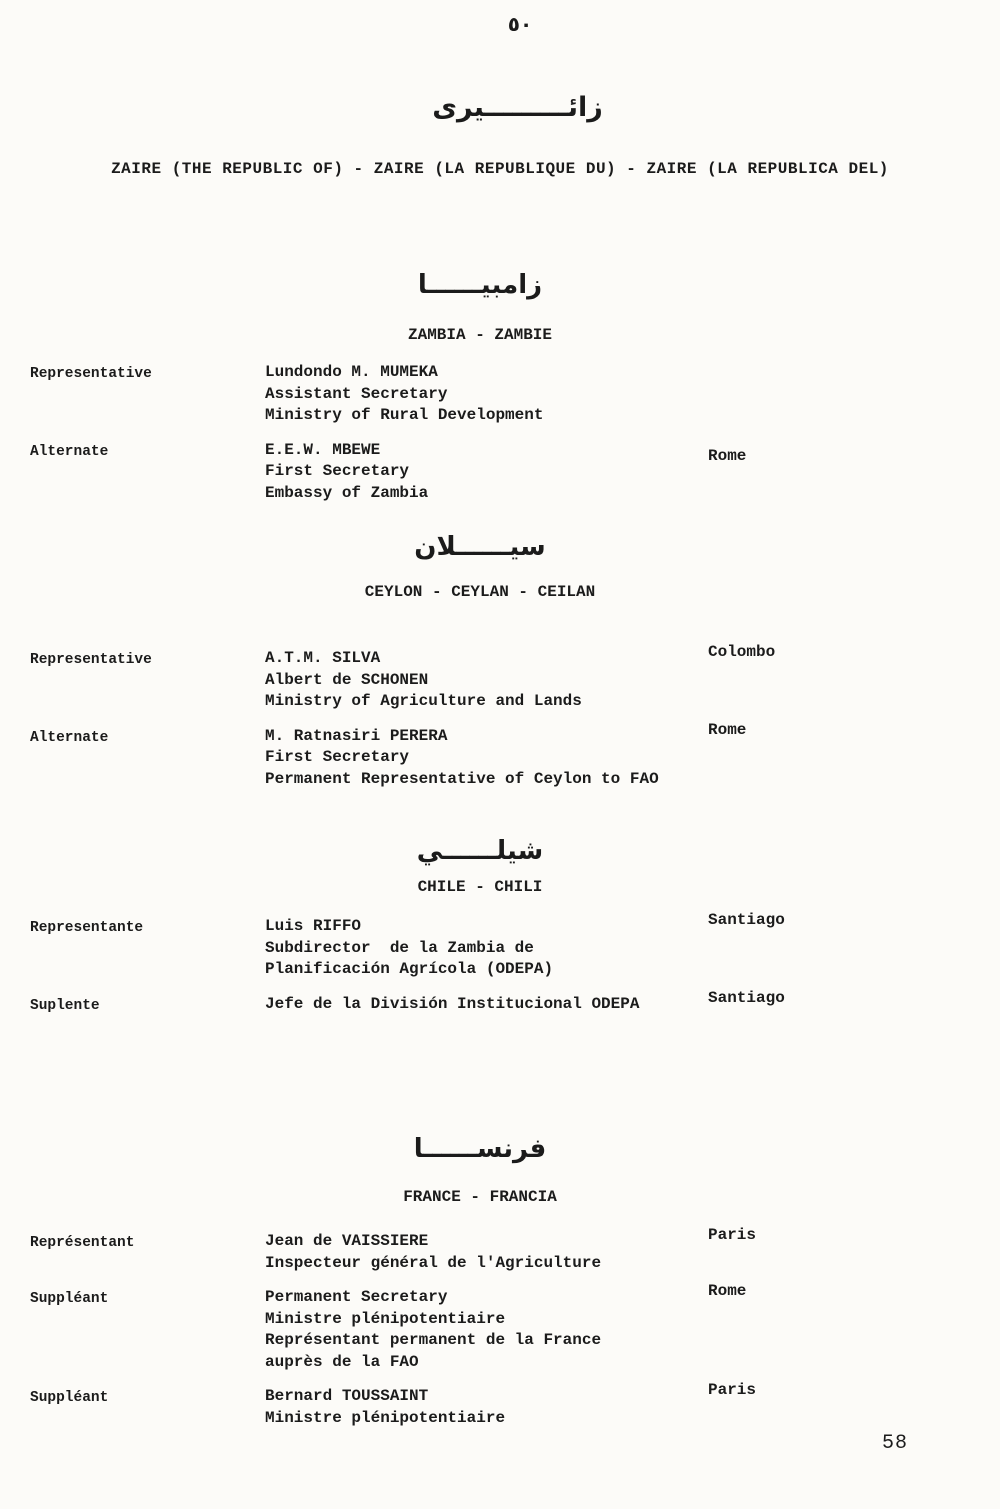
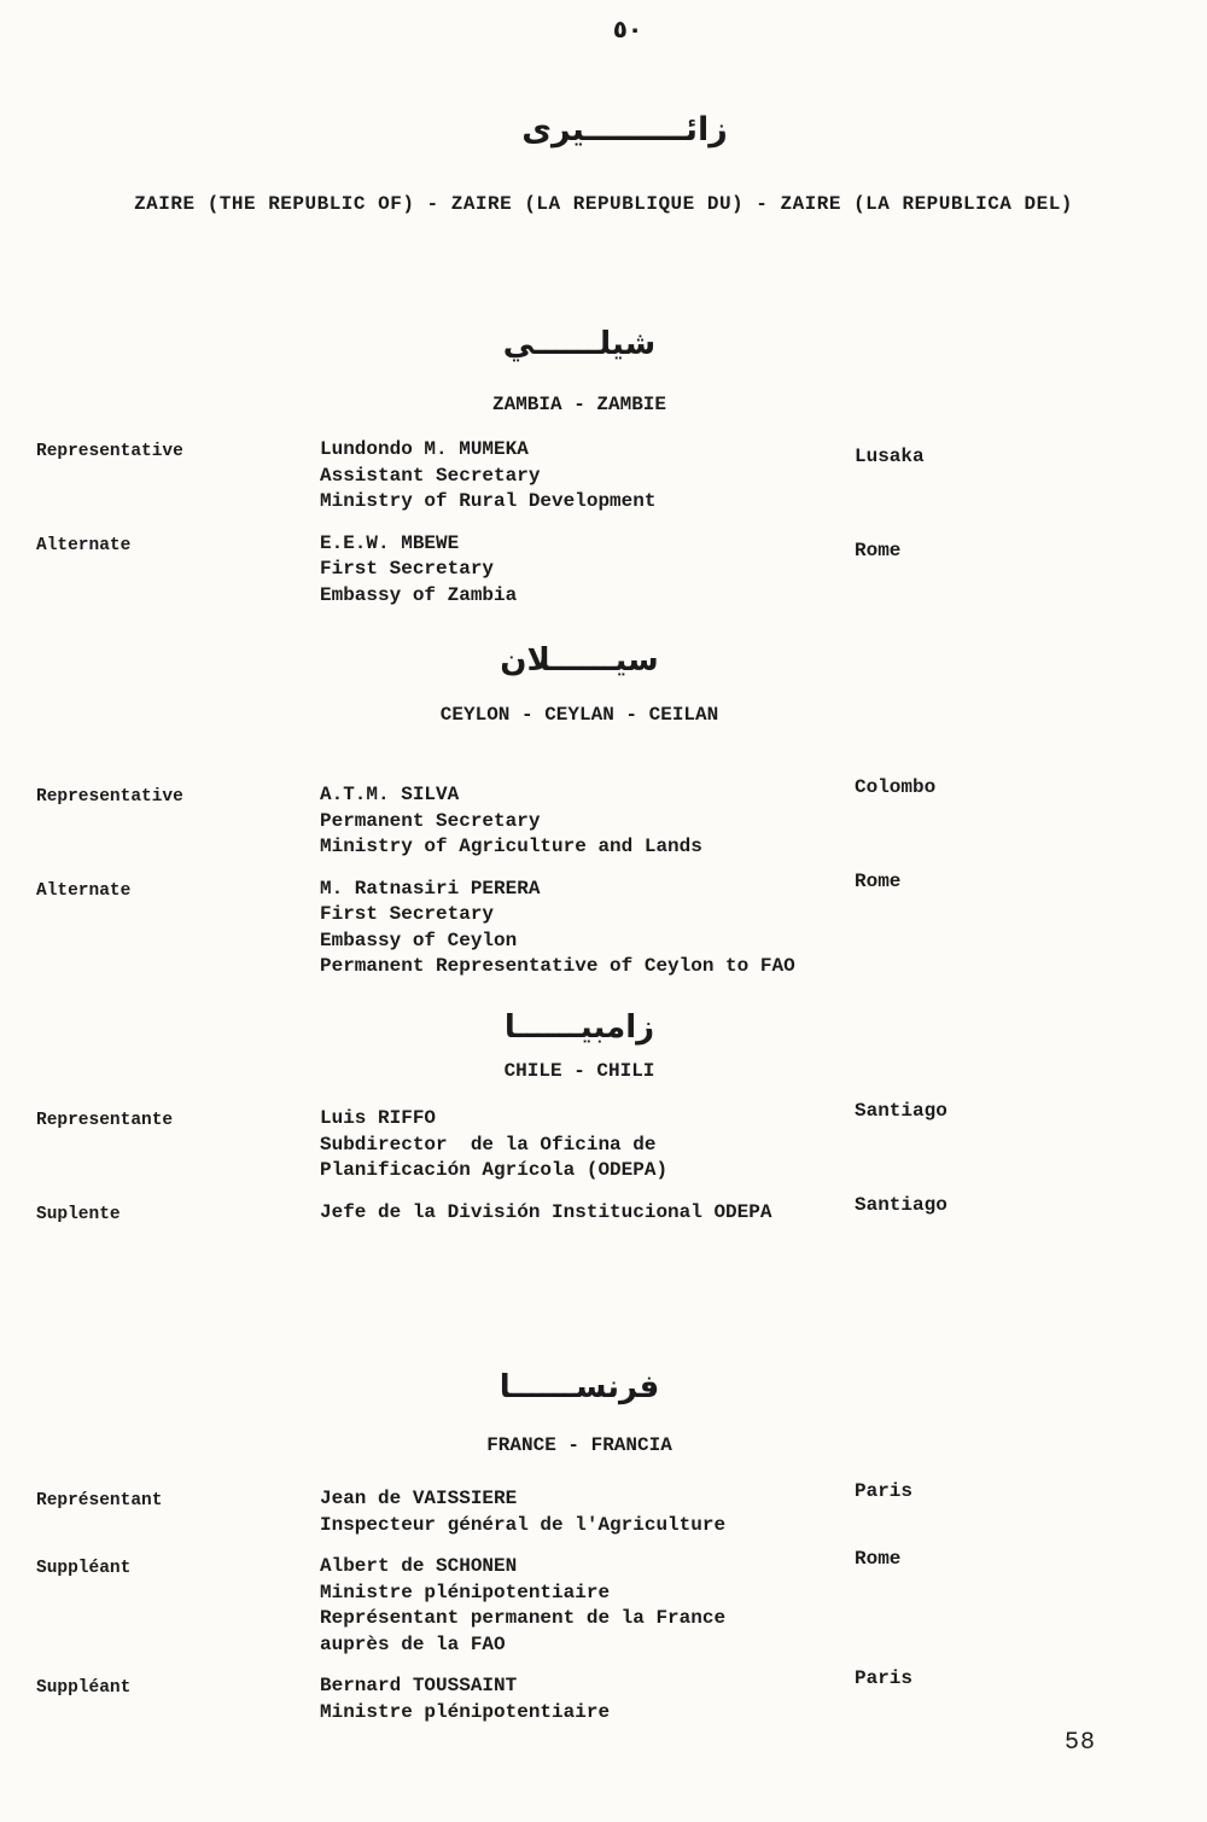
  ٥٠
  زائـــــــــيرى
  ZAIRE (THE REPUBLIC OF) - ZAIRE (LA REPUBLIQUE DU) - ZAIRE (LA REPUBLICA DEL)
- زامبيــــــا
+ شيلــــــي
  ZAMBIA - ZAMBIE
  Representative
  Lundondo M. MUMEKA
  Assistant Secretary
  Ministry of Rural Development
+ Lusaka
  Alternate
  E.E.W. MBEWE
  First Secretary
  Embassy of Zambia
  Rome
  سيــــــلان
  CEYLON - CEYLAN - CEILAN
  Representative
  A.T.M. SILVA
- Albert de SCHONEN
+ Permanent Secretary
  Ministry of Agriculture and Lands
  Colombo
  Alternate
  M. Ratnasiri PERERA
  First Secretary
+ Embassy of Ceylon
  Permanent Representative of Ceylon to FAO
  Rome
- شيلــــــي
+ زامبيــــــا
  CHILE - CHILI
  Representante
  Luis RIFFO
- Subdirector de la Zambia de
+ Subdirector de la Oficina de
  Planificación Agrícola (ODEPA)
  Santiago
  Suplente
  Jefe de la División Institucional ODEPA
  Santiago
  فرنســــــا
  FRANCE - FRANCIA
  Représentant
  Jean de VAISSIERE
  Inspecteur général de l'Agriculture
  Paris
  Suppléant
- Permanent Secretary
+ Albert de SCHONEN
  Ministre plénipotentiaire
  Représentant permanent de la France
  auprès de la FAO
  Rome
  Suppléant
  Bernard TOUSSAINT
  Ministre plénipotentiaire
  Paris
  58
